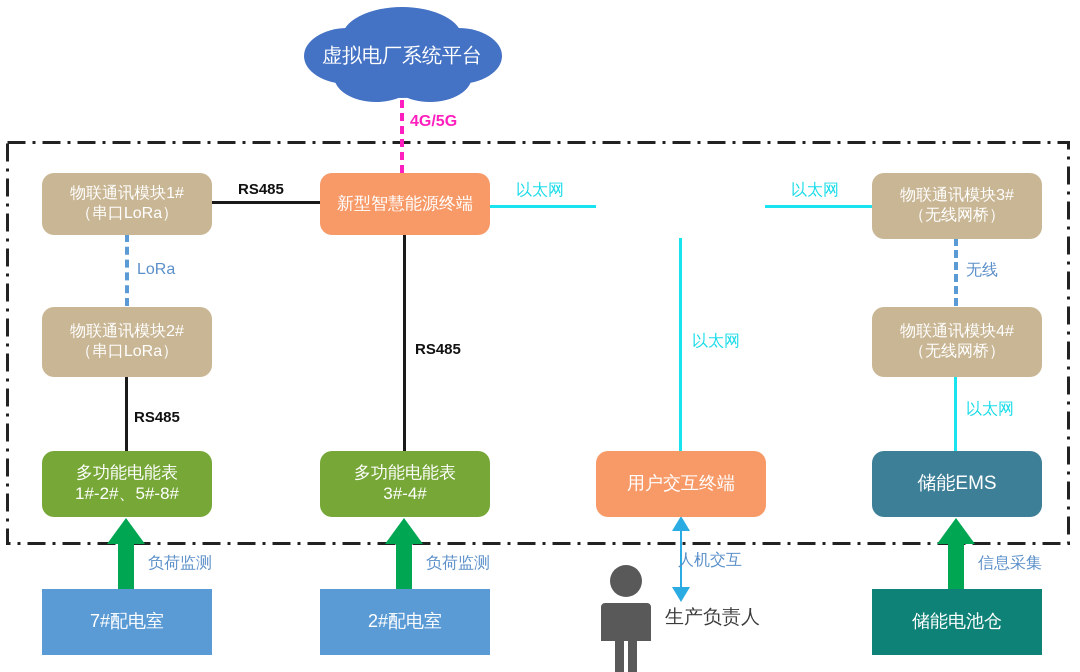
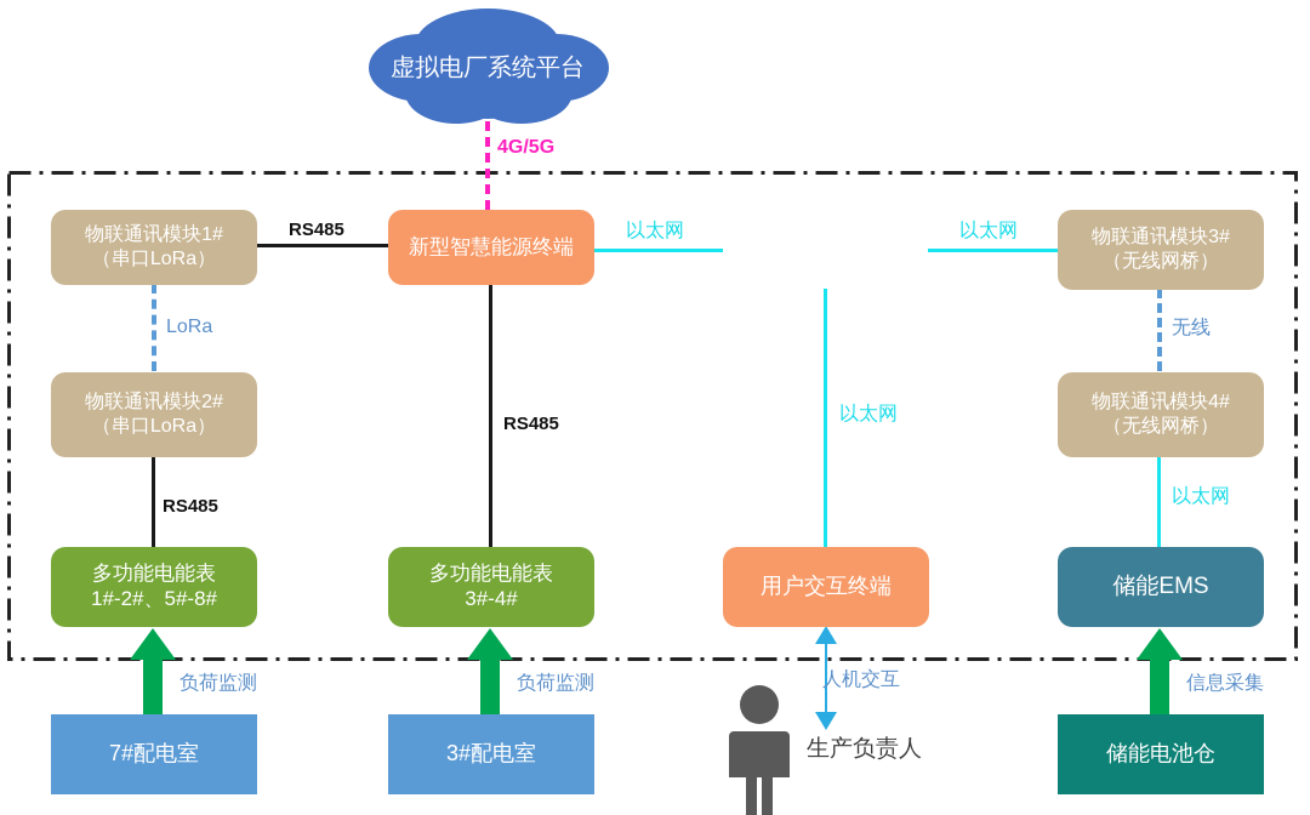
  虚拟电厂系统平台
  4G/5G
  RS485
  以太网
  以太网
  LoRa
  RS485
  RS485
  以太网
  无线
  以太网
  负荷监测
  负荷监测
  信息采集
  人机交互
  生产负责人
  物联通讯模块1#
  （串口LoRa）
  物联通讯模块2#
  （串口LoRa）
  新型智慧能源终端
  物联通讯模块3#
  （无线网桥）
  物联通讯模块4#
  （无线网桥）
  多功能电能表
  1#-2#、5#-8#
  多功能电能表
  3#-4#
  用户交互终端
  储能EMS
  7#配电室
- 2#配电室
+ 3#配电室
  储能电池仓
